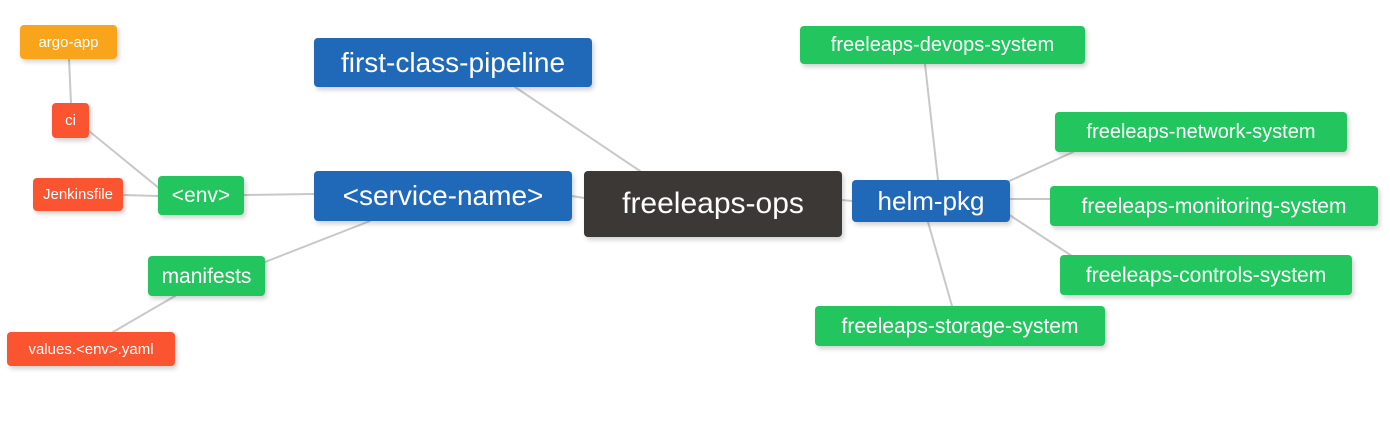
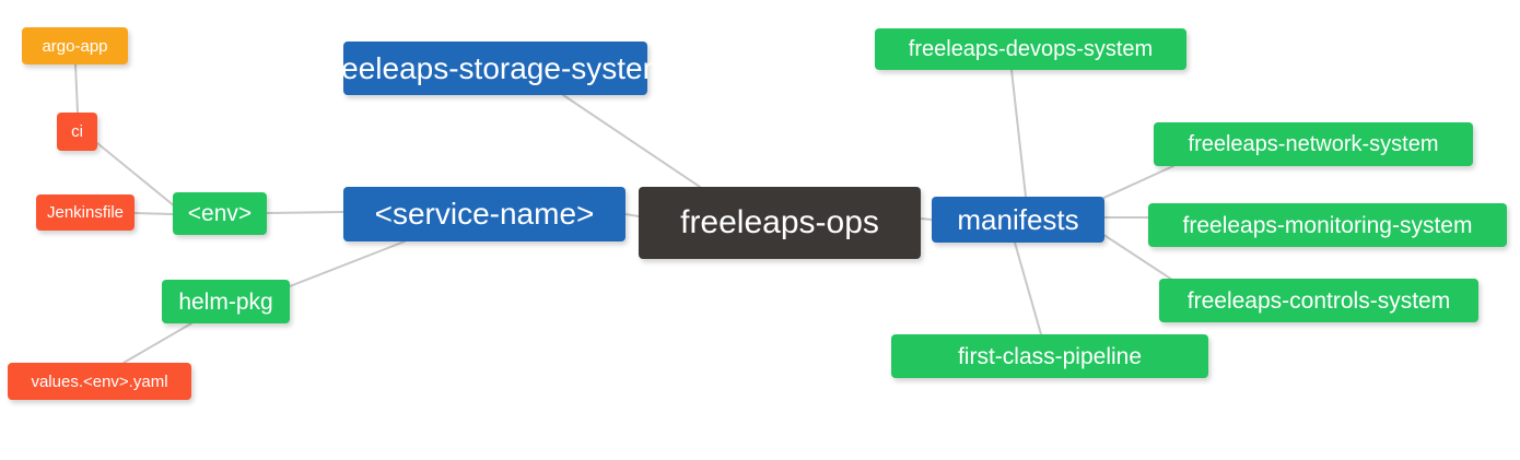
  argo-app
  ci
  Jenkinsfile
  <env>
- manifests
+ helm-pkg
  values.<env>.yaml
- first-class-pipeline
+ freeleaps-storage-system
  <service-name>
  freeleaps-ops
- helm-pkg
+ manifests
  freeleaps-devops-system
  freeleaps-network-system
  freeleaps-monitoring-system
  freeleaps-controls-system
- freeleaps-storage-system
+ first-class-pipeline
